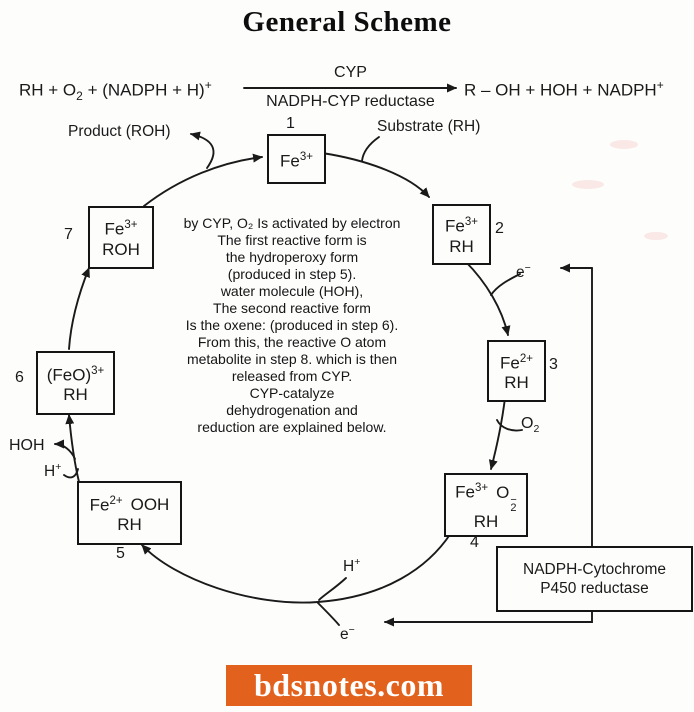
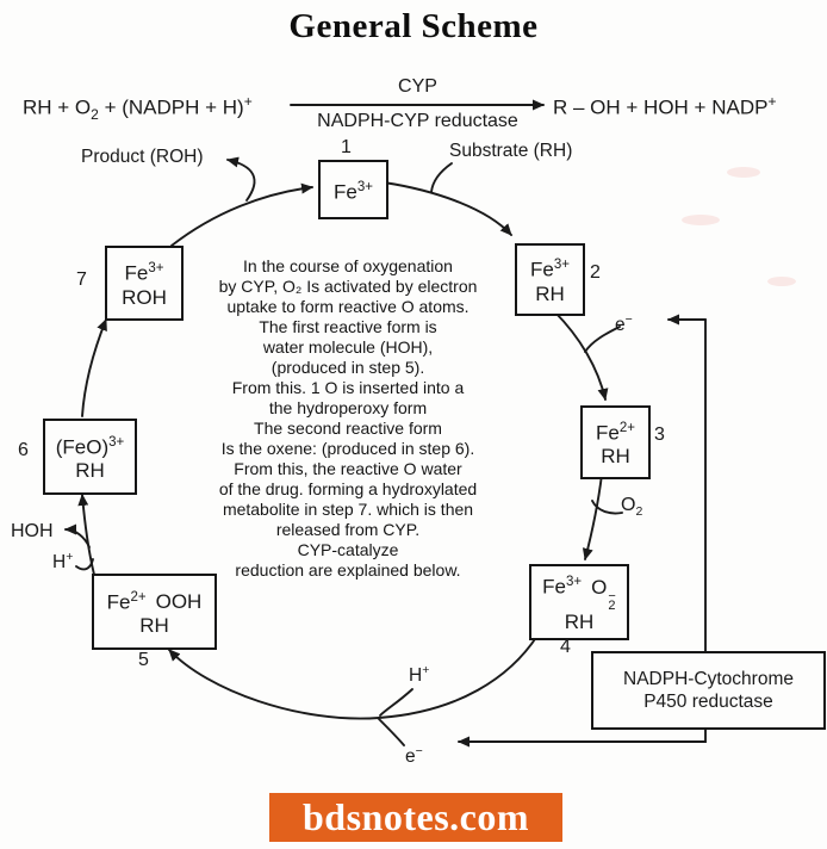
  General Scheme
  RH + O2 + (NADPH + H)+
  CYP
  NADPH-CYP reductase
- R – OH + HOH + NADPH+
+ R – OH + HOH + NADP+
  Fe3+
  Fe3+
  RH
  Fe2+
  RH
  Fe3+ O
  −
  2
  RH
  Fe2+ OOH
  RH
  (FeO)3+
  RH
  Fe3+
  ROH
  1
  2
  3
  4
  5
  6
  7
  Product (ROH)
  Substrate (RH)
  e−
  O2
  H+
  e−
  HOH
  H+
+ In the course of oxygenation
  by CYP, O₂ Is activated by electron
+ uptake to form reactive O atoms.
  The first reactive form is
- the hydroperoxy form
+ water molecule (HOH),
  (produced in step 5).
+ From this. 1 O is inserted into a
- water molecule (HOH),
+ the hydroperoxy form
  The second reactive form
  Is the oxene: (produced in step 6).
- From this, the reactive O atom
+ From this, the reactive O water
+ of the drug. forming a hydroxylated
- metabolite in step 8. which is then
+ metabolite in step 7. which is then
  released from CYP.
  CYP-catalyze
- dehydrogenation and
  reduction are explained below.
  NADPH-Cytochrome
  P450 reductase
  bdsnotes.com
